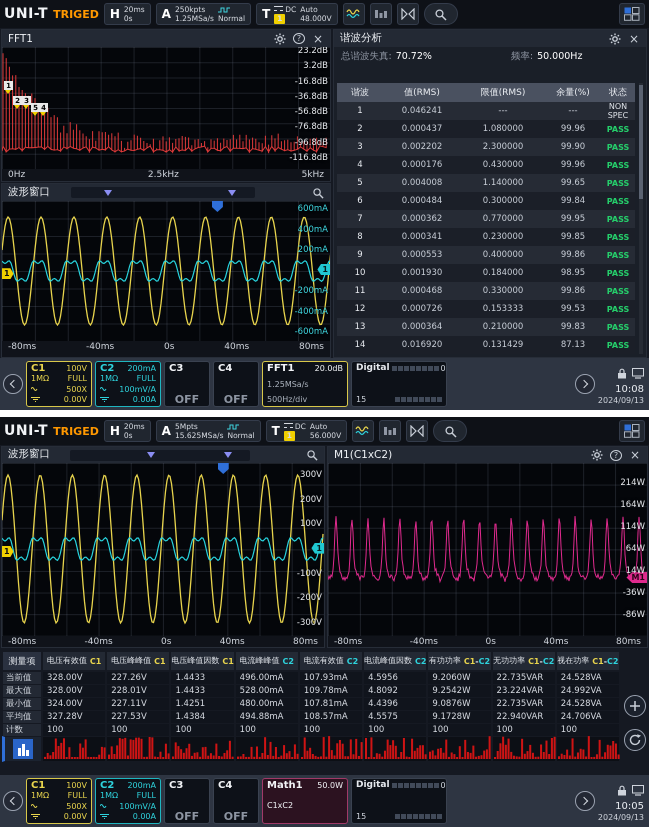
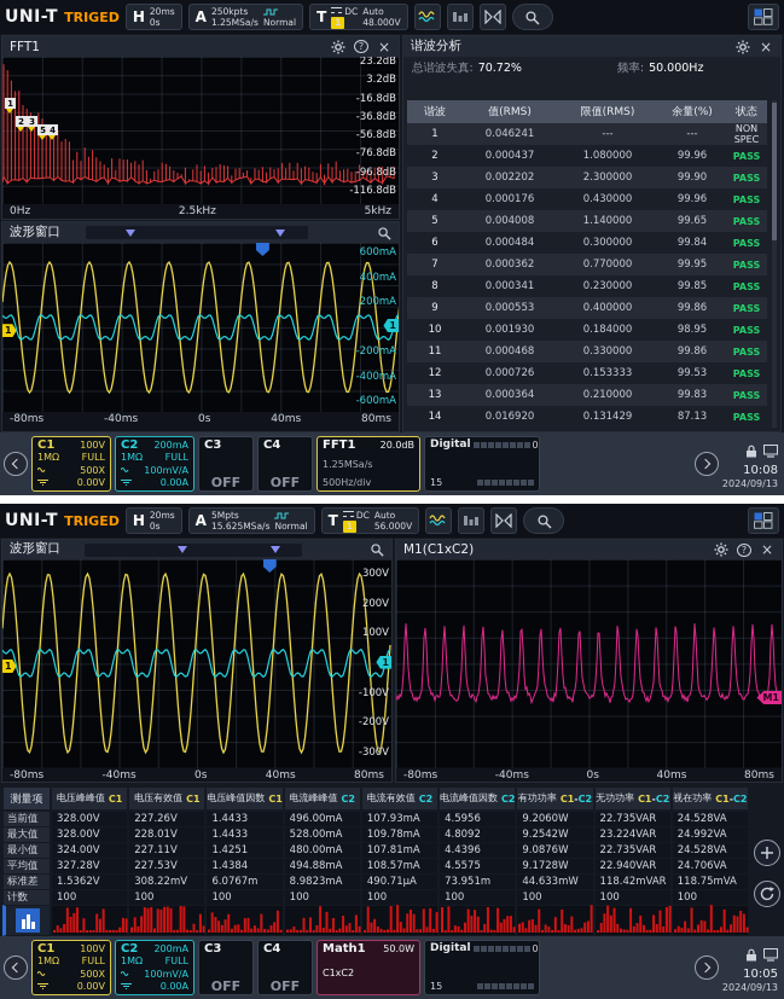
  UNI-T
  TRIGED
  H
  20ms
  0s
  A
  250kpts
  1.25MSa/s
  Normal
  T
  DC
  1
  Auto
  48.000V
  FFT1
  ?
  ×
  1
  2
  3
  5
  4
  23.2dB
  3.2dB
  -16.8dB
  -36.8dB
  -56.8dB
  -76.8dB
  -96.8dB
  -116.8dB
  0Hz
  2.5kHz
  5kHz
  波形窗口
  1
  1
  600mA
  400mA
  200mA
  -200mA
  -400mA
  -600mA
  -80ms
  -40ms
  0s
  40ms
  80ms
  谐波分析
  ×
  总谐波失真:
  70.72%
  频率:
  50.000Hz
  谐波
  值(RMS)
  限值(RMS)
  余量(%)
  状态
  1
  0.046241
  ---
  ---
  NON SPEC
  2
  0.000437
  1.080000
  99.96
  PASS
  3
  0.002202
  2.300000
  99.90
  PASS
  4
  0.000176
  0.430000
  99.96
  PASS
  5
  0.004008
  1.140000
  99.65
  PASS
  6
  0.000484
  0.300000
  99.84
  PASS
  7
  0.000362
  0.770000
  99.95
  PASS
  8
  0.000341
  0.230000
  99.85
  PASS
  9
  0.000553
  0.400000
  99.86
  PASS
  10
  0.001930
  0.184000
  98.95
  PASS
  11
  0.000468
  0.330000
  99.86
  PASS
  12
  0.000726
  0.153333
  99.53
  PASS
  13
  0.000364
  0.210000
  99.83
  PASS
  14
  0.016920
  0.131429
  87.13
  PASS
  C1
  100V
  1MΩ
  FULL
  500X
  0.00V
  C2
  200mA
  1MΩ
  FULL
  100mV/A
  0.00A
  C3
  OFF
  C4
  OFF
  FFT1
  20.0dB
  1.25MSa/s
  500Hz/div
  Digital
  0
  15
  10:08
  2024/09/13
  UNI-T
  TRIGED
  H
  20ms
  0s
  A
  5Mpts
  15.625MSa/s
  Normal
  T
  DC
  1
  Auto
  56.000V
  波形窗口
  1
  1
  300V
  200V
  100V
  -100V
  -200V
  -300V
  -80ms
  -40ms
  0s
  40ms
  80ms
  M1(C1xC2)
  ?
  ×
  M1
- 214W
- 164W
- 114W
- 64W
- 14W
- -36W
- -86W
  -80ms
  -40ms
  0s
  40ms
  80ms
  测量项
- 电压有效值
+ 电压峰峰值
  C1
- 电压峰峰值
+ 电压有效值
  C1
  电压峰值因数
  C1
  电流峰峰值
  C2
  电流有效值
  C2
  电流峰值因数
  C2
  有功功率
  C1-C2
  无功功率
  C1-C2
  视在功率
  C1-C2
  当前值
  328.00V
  227.26V
  1.4433
  496.00mA
  107.93mA
  4.5956
  9.2060W
  22.735VAR
  24.528VA
  最大值
  328.00V
  228.01V
  1.4433
  528.00mA
  109.78mA
  4.8092
  9.2542W
  23.224VAR
  24.992VA
  最小值
  324.00V
  227.11V
  1.4251
  480.00mA
  107.81mA
  4.4396
  9.0876W
  22.735VAR
  24.528VA
  平均值
  327.28V
  227.53V
  1.4384
  494.88mA
  108.57mA
  4.5575
  9.1728W
  22.940VAR
  24.706VA
+ 标准差
+ 1.5362V
+ 308.22mV
+ 6.0767m
+ 8.9823mA
+ 490.71µA
+ 73.951m
+ 44.633mW
+ 118.42mVAR
+ 118.75mVA
  计数
  100
  100
  100
  100
  100
  100
  100
  100
  100
  C1
  100V
  1MΩ
  FULL
  500X
  0.00V
  C2
  200mA
  1MΩ
  FULL
  100mV/A
  0.00A
  C3
  OFF
  C4
  OFF
  Math1
  50.0W
  C1xC2
  Digital
  0
  15
  10:05
  2024/09/13
